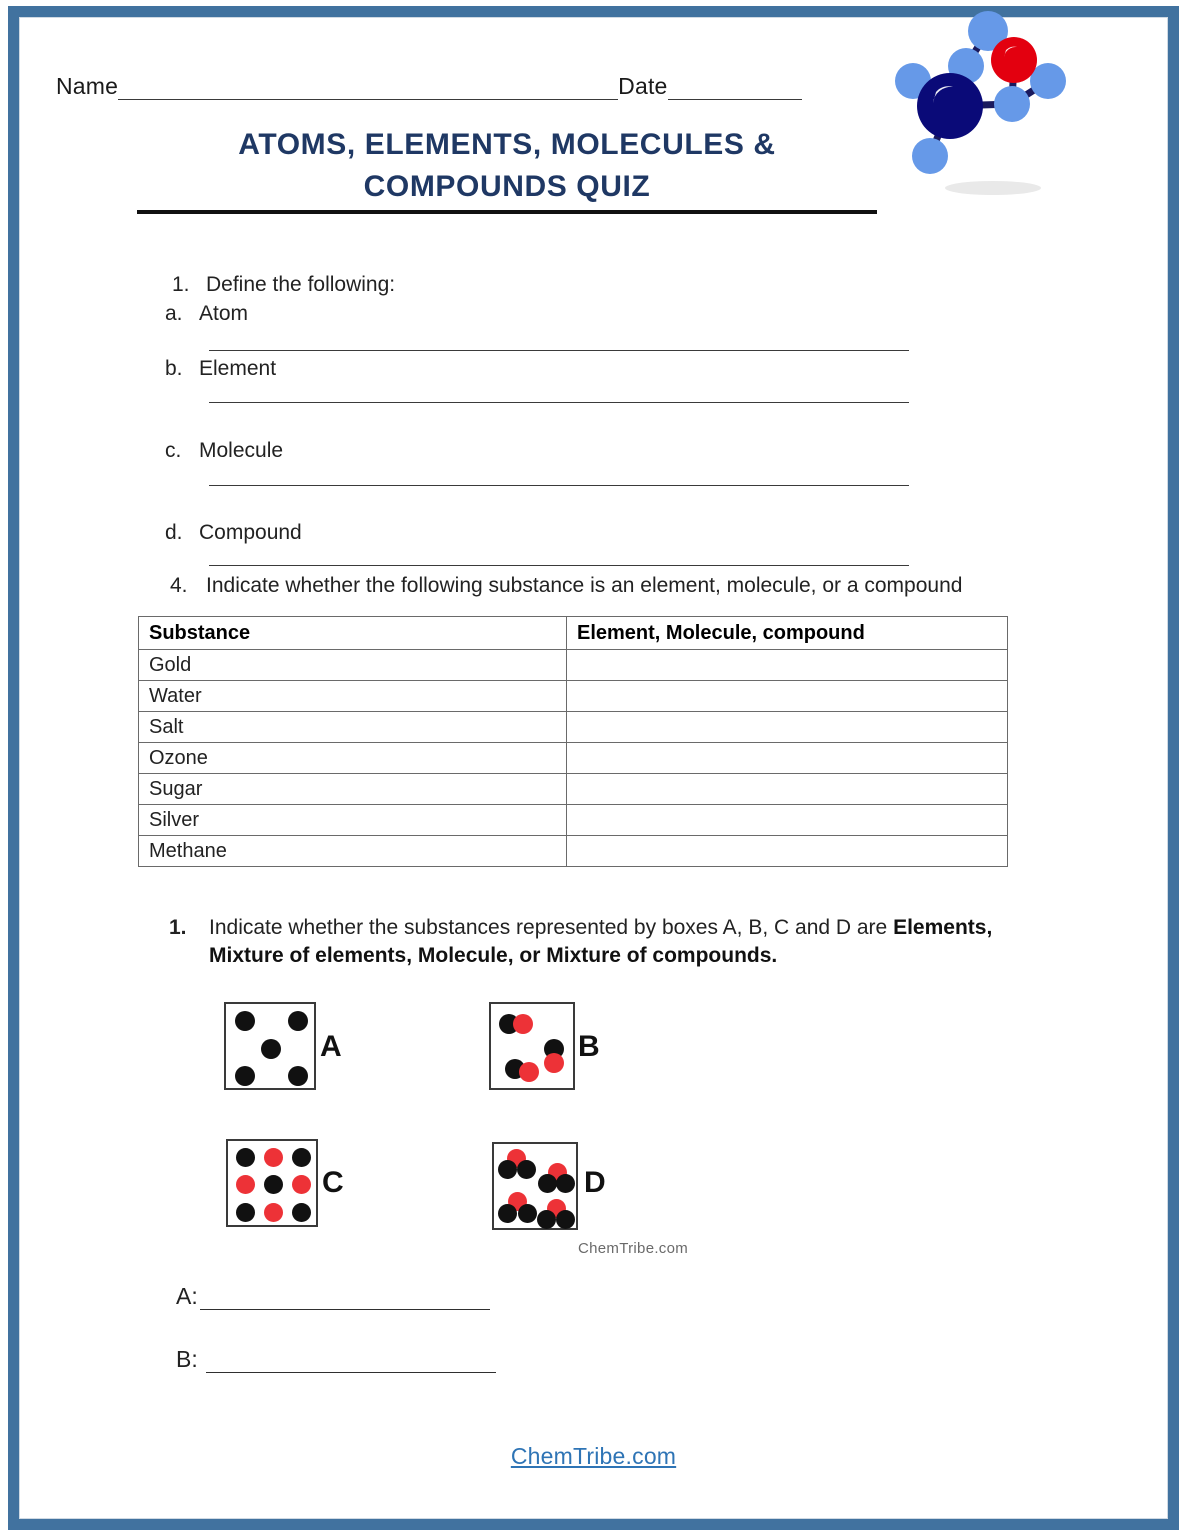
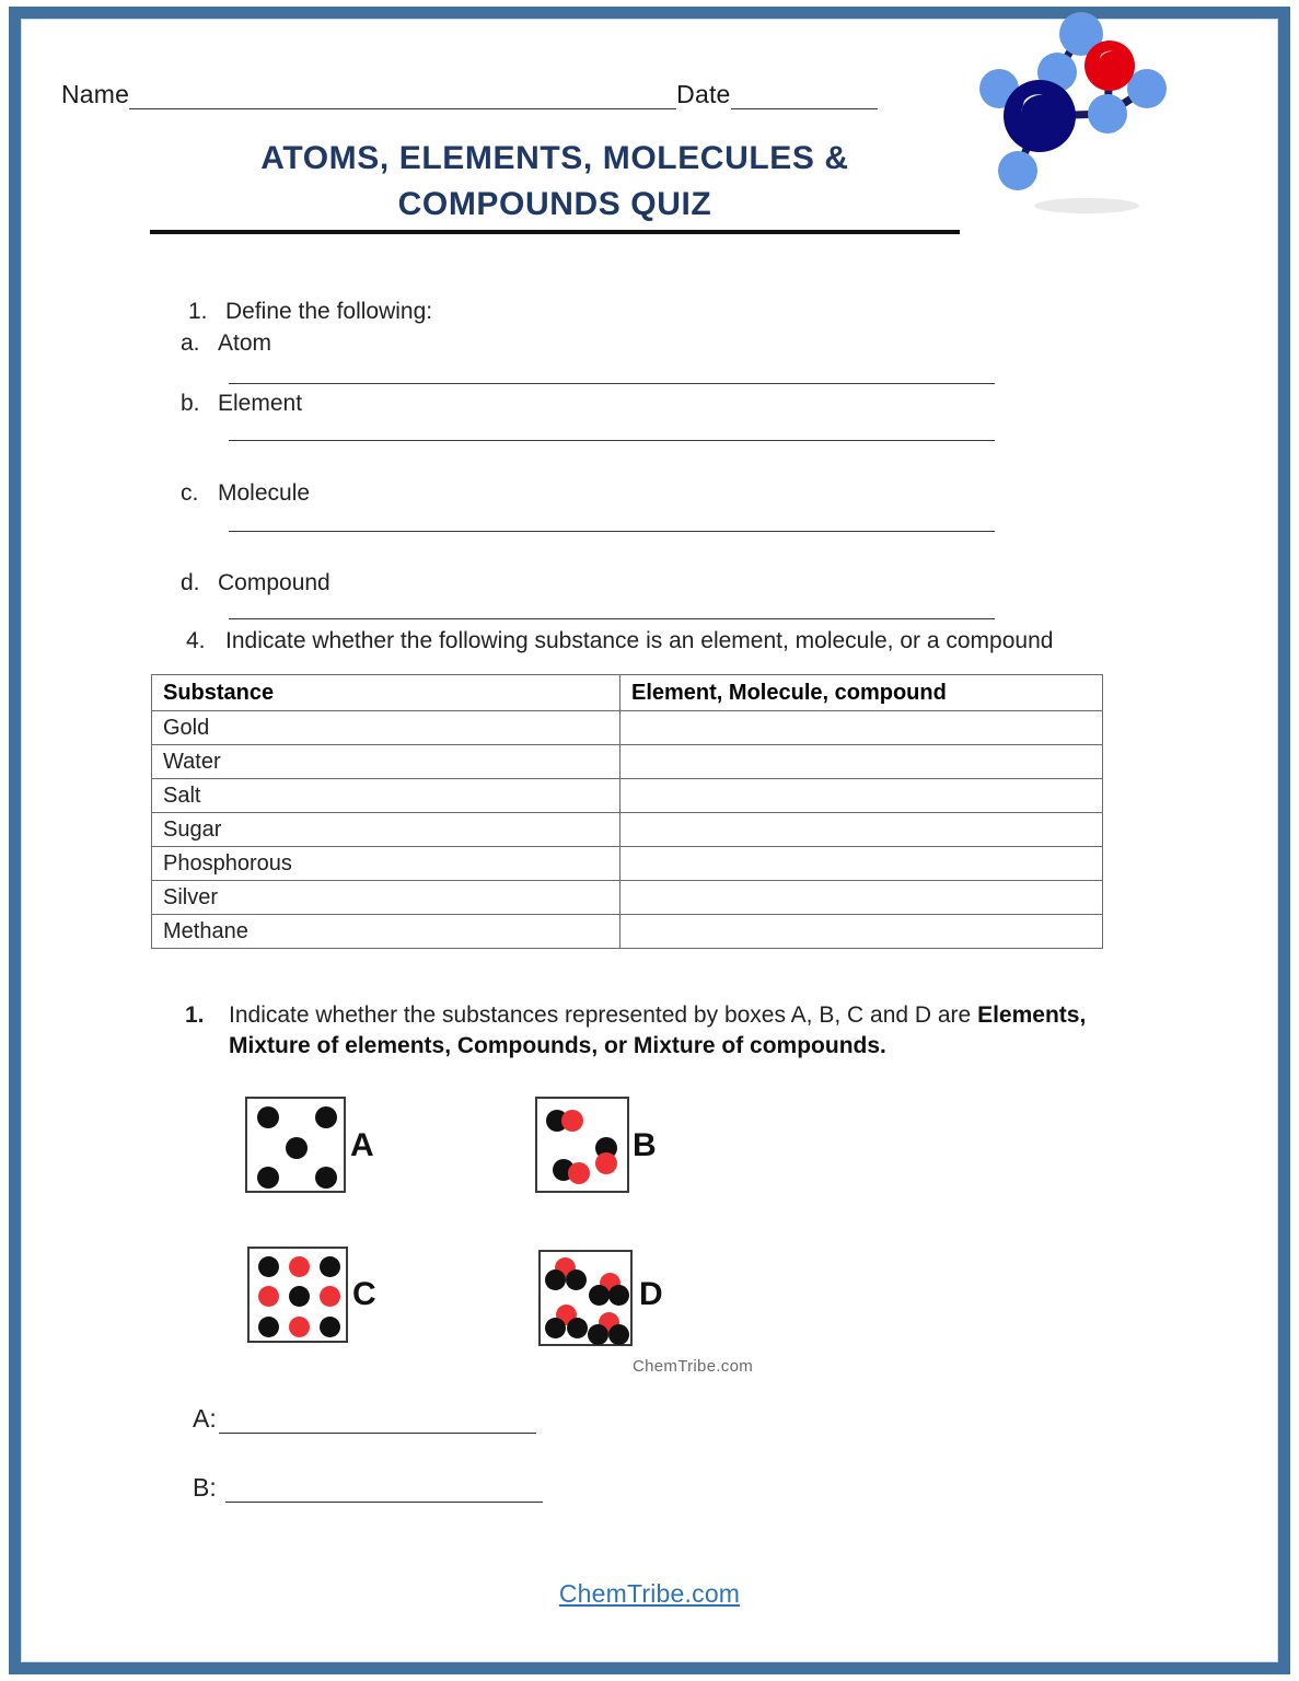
  Name
  Date
  ATOMS, ELEMENTS, MOLECULES &
  COMPOUNDS QUIZ
  1. Define the following:
  a. Atom
  b. Element
  c. Molecule
  d. Compound
  4. Indicate whether the following substance is an element, molecule, or a compound
  Substance	Element, Molecule, compound
  Gold
  Water
  Salt
- Ozone
  Sugar
+ Phosphorous
  Silver
  Methane
  1.
- Indicate whether the substances represented by boxes A, B, C and D are Elements, Mixture of elements, Molecule, or Mixture of compounds.
+ Indicate whether the substances represented by boxes A, B, C and D are Elements, Mixture of elements, Compounds, or Mixture of compounds.
  A
  B
  C
  D
  ChemTribe.com
  A:
  B:
  ChemTribe.com
